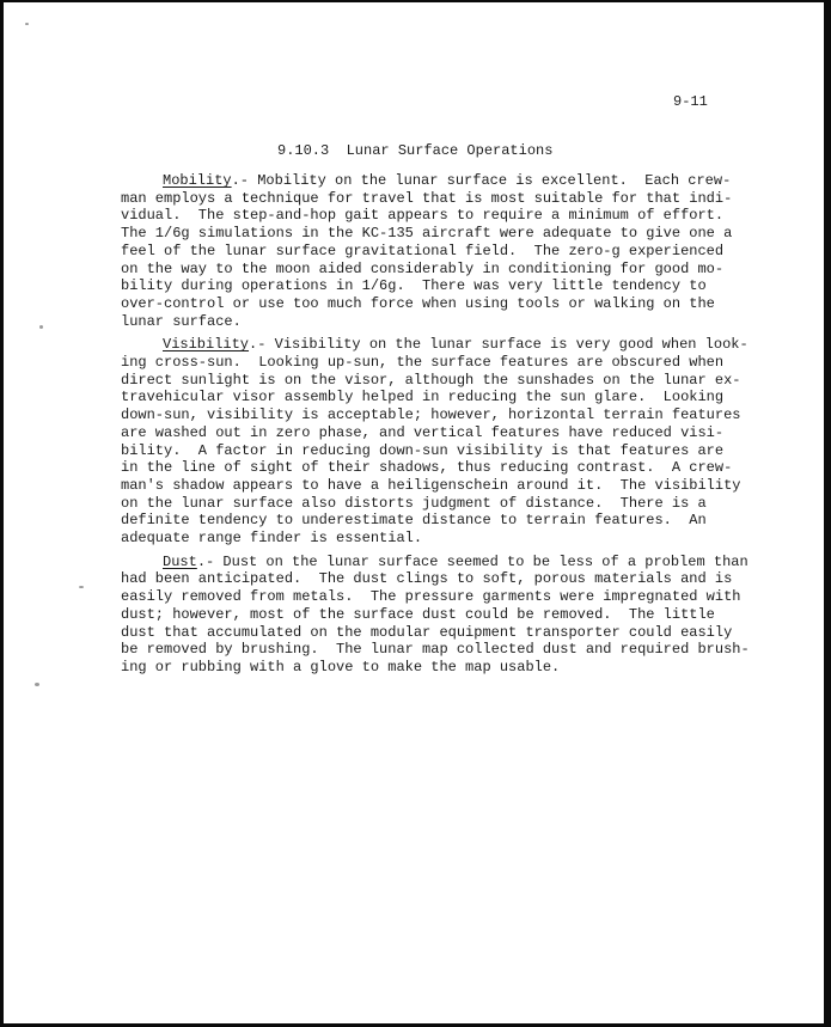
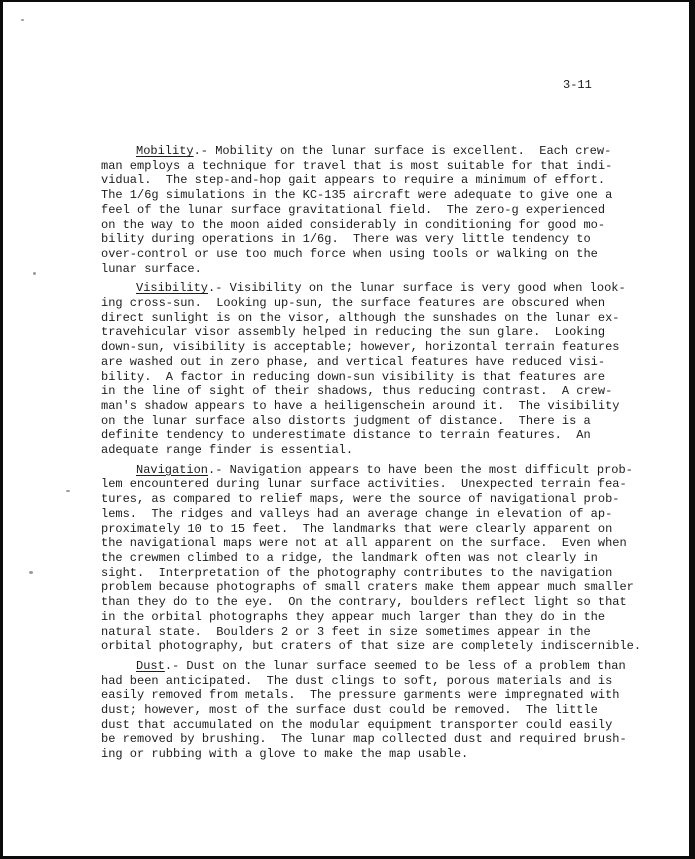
- 9-11
+ 3-11
- 9.10.3 Lunar Surface Operations
  Mobility.- Mobility on the lunar surface is excellent. Each crew-
  man employs a technique for travel that is most suitable for that indi-
  vidual. The step-and-hop gait appears to require a minimum of effort.
  The 1/6g simulations in the KC-135 aircraft were adequate to give one a
  feel of the lunar surface gravitational field. The zero-g experienced
  on the way to the moon aided considerably in conditioning for good mo-
  bility during operations in 1/6g. There was very little tendency to
  over-control or use too much force when using tools or walking on the
  lunar surface.
  Visibility.- Visibility on the lunar surface is very good when look-
  ing cross-sun. Looking up-sun, the surface features are obscured when
  direct sunlight is on the visor, although the sunshades on the lunar ex-
  travehicular visor assembly helped in reducing the sun glare. Looking
  down-sun, visibility is acceptable; however, horizontal terrain features
  are washed out in zero phase, and vertical features have reduced visi-
  bility. A factor in reducing down-sun visibility is that features are
  in the line of sight of their shadows, thus reducing contrast. A crew-
  man's shadow appears to have a heiligenschein around it. The visibility
  on the lunar surface also distorts judgment of distance. There is a
  definite tendency to underestimate distance to terrain features. An
  adequate range finder is essential.
+ Navigation.- Navigation appears to have been the most difficult prob-
+ lem encountered during lunar surface activities. Unexpected terrain fea-
+ tures, as compared to relief maps, were the source of navigational prob-
+ lems. The ridges and valleys had an average change in elevation of ap-
+ proximately 10 to 15 feet. The landmarks that were clearly apparent on
+ the navigational maps were not at all apparent on the surface. Even when
+ the crewmen climbed to a ridge, the landmark often was not clearly in
+ sight. Interpretation of the photography contributes to the navigation
+ problem because photographs of small craters make them appear much smaller
+ than they do to the eye. On the contrary, boulders reflect light so that
+ in the orbital photographs they appear much larger than they do in the
+ natural state. Boulders 2 or 3 feet in size sometimes appear in the
+ orbital photography, but craters of that size are completely indiscernible.
  Dust.- Dust on the lunar surface seemed to be less of a problem than
  had been anticipated. The dust clings to soft, porous materials and is
  easily removed from metals. The pressure garments were impregnated with
  dust; however, most of the surface dust could be removed. The little
  dust that accumulated on the modular equipment transporter could easily
  be removed by brushing. The lunar map collected dust and required brush-
  ing or rubbing with a glove to make the map usable.
